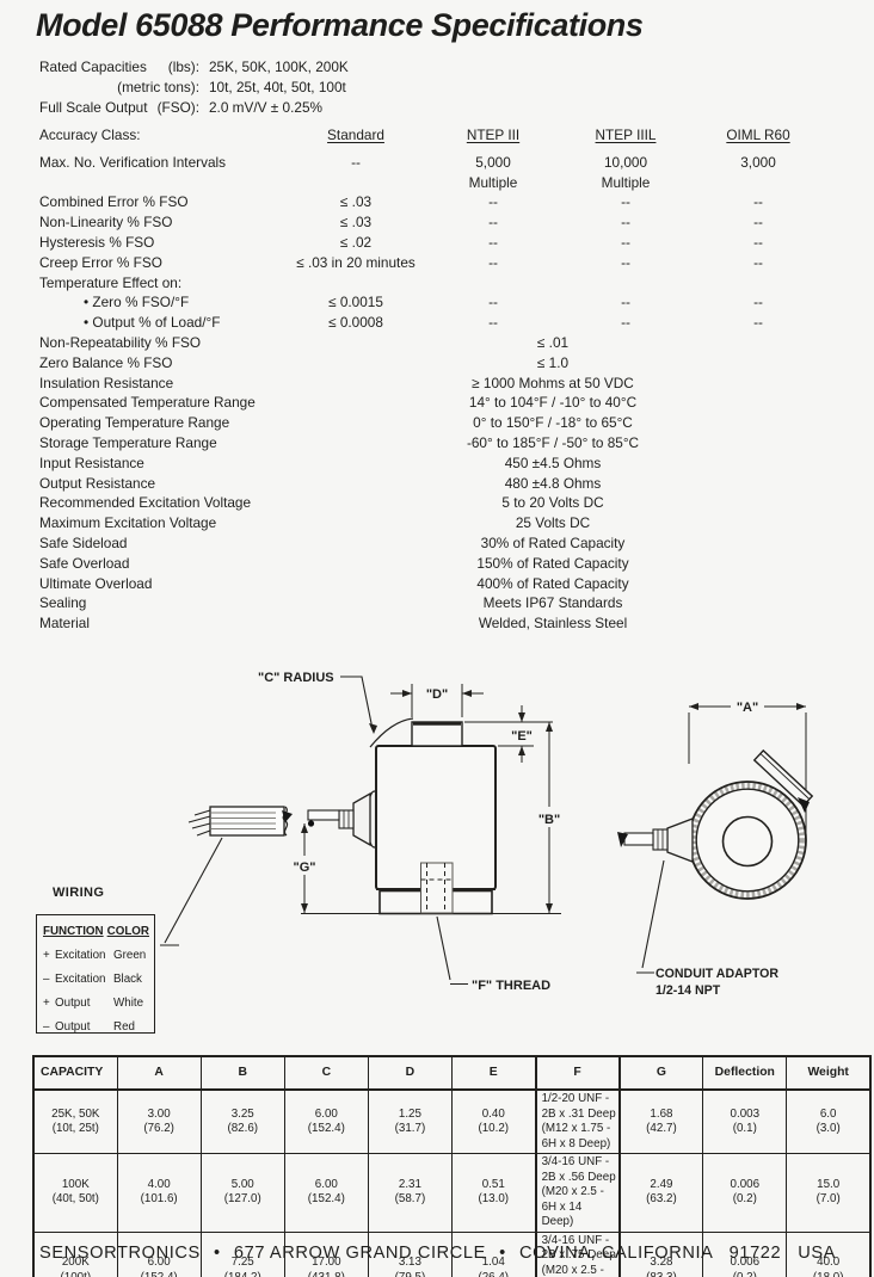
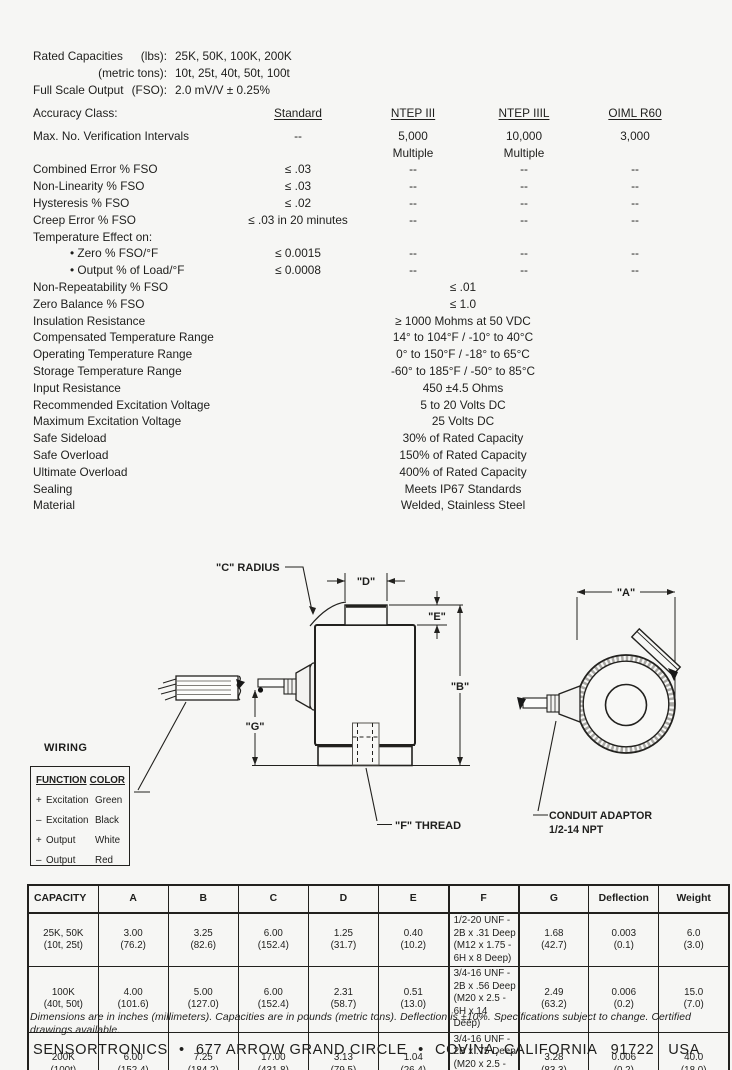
- Model 65088 Performance Specifications
  Rated Capacities
  (lbs):
  25K, 50K, 100K, 200K
  (metric tons):
  10t, 25t, 40t, 50t, 100t
  Full Scale Output
  (FSO):
  2.0 mV/V ± 0.25%
  Accuracy Class:
  Standard
  NTEP III
  NTEP IIIL
  OIML R60
  Max. No. Verification Intervals
  --
  5,000
  10,000
  3,000
  Multiple
  Multiple
  Combined Error % FSO
  ≤ .03
  --
  --
  --
  Non-Linearity % FSO
  ≤ .03
  --
  --
  --
  Hysteresis % FSO
  ≤ .02
  --
  --
  --
  Creep Error % FSO
  ≤ .03 in 20 minutes
  --
  --
  --
  Temperature Effect on:
  • Zero % FSO/°F
  ≤ 0.0015
  --
  --
  --
  • Output % of Load/°F
  ≤ 0.0008
  --
  --
  --
  Non-Repeatability % FSO
  ≤ .01
  Zero Balance % FSO
  ≤ 1.0
  Insulation Resistance
  ≥ 1000 Mohms at 50 VDC
  Compensated Temperature Range
  14° to 104°F / -10° to 40°C
  Operating Temperature Range
  0° to 150°F / -18° to 65°C
  Storage Temperature Range
  -60° to 185°F / -50° to 85°C
  Input Resistance
  450 ±4.5 Ohms
- Output Resistance
- 480 ±4.8 Ohms
  Recommended Excitation Voltage
  5 to 20 Volts DC
  Maximum Excitation Voltage
  25 Volts DC
  Safe Sideload
  30% of Rated Capacity
  Safe Overload
  150% of Rated Capacity
  Ultimate Overload
  400% of Rated Capacity
  Sealing
  Meets IP67 Standards
  Material
  Welded, Stainless Steel
  "C" RADIUS
  "D"
  "E"
  "B"
  "G"
  "A"
  "F" THREAD
  WIRING
  FUNCTION
  COLOR
  +
  Excitation
  Green
  –
  Excitation
  Black
  +
  Output
  White
  –
  Output
  Red
  CONDUIT ADAPTOR
  1/2-14 NPT
  CAPACITY	A	B	C	D	E	F	G	Deflection	Weight
  25K, 50K(10t, 25t)	3.00(76.2)	3.25(82.6)	6.00(152.4)	1.25(31.7)	0.40(10.2)	1/2-20 UNF - 2B x .31 Deep(M12 x 1.75 - 6H x 8 Deep)	1.68(42.7)	0.003(0.1)	6.0(3.0)
  100K(40t, 50t)	4.00(101.6)	5.00(127.0)	6.00(152.4)	2.31(58.7)	0.51(13.0)	3/4-16 UNF - 2B x .56 Deep(M20 x 2.5 - 6H x 14 Deep)	2.49(63.2)	0.006(0.2)	15.0(7.0)
+ Dimensions are in inches (millimeters). Capacities are in pounds (metric tons). Deflection is ±10%. Specifications subject to change. Certified drawings available.
  SENSORTRONICS
  •
  677 ARROW GRAND CIRCLE
  •
  COVINA, CALIFORNIA 91722 USA
